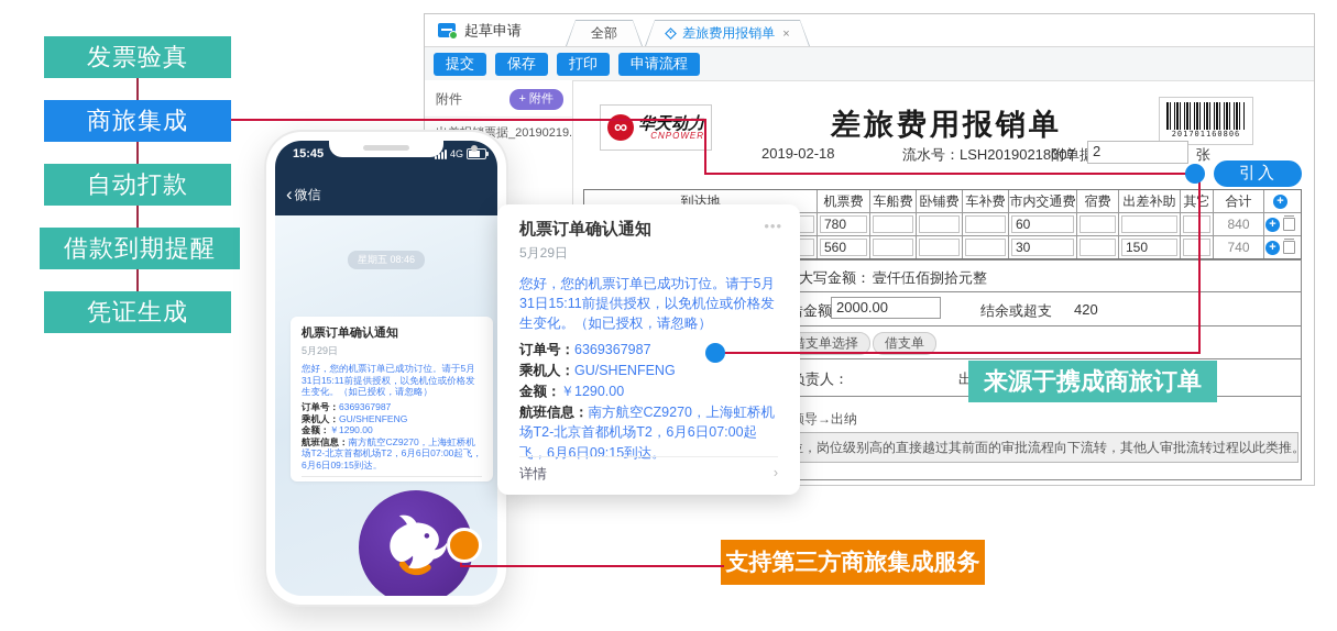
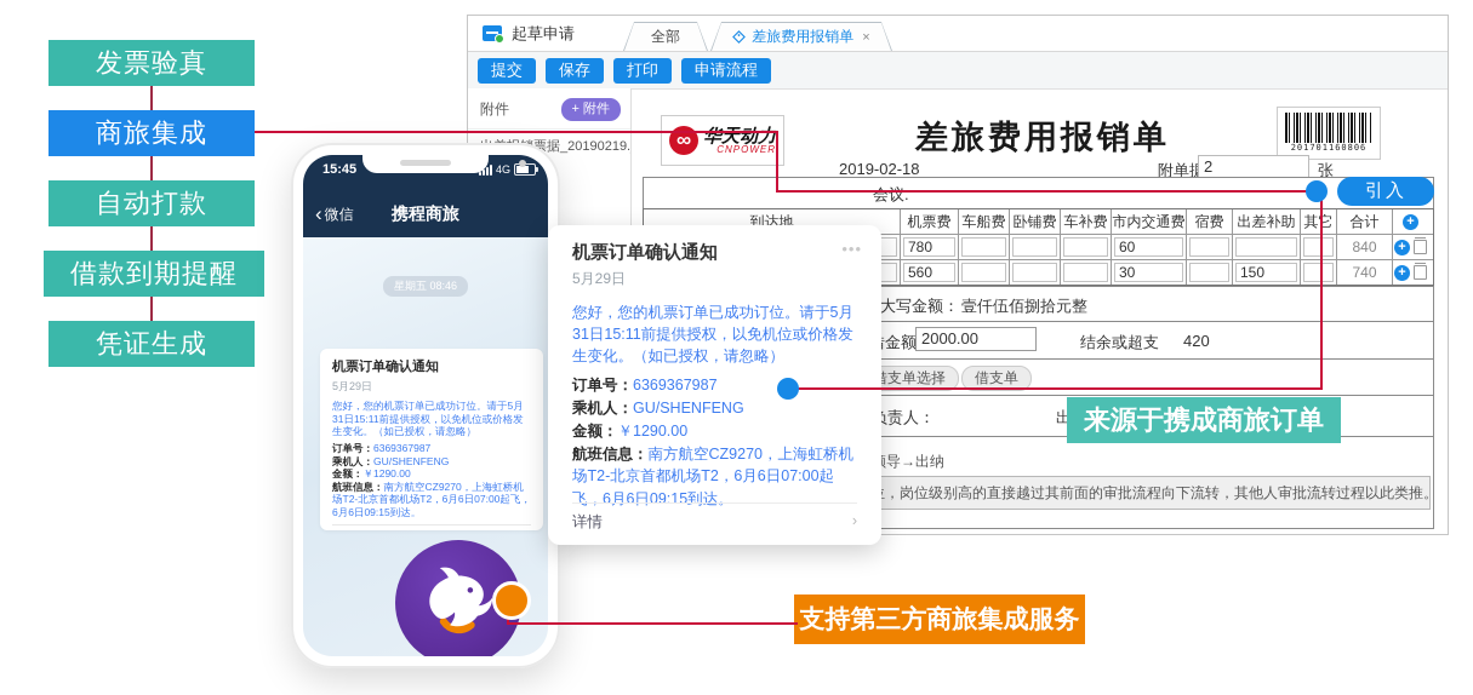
  发票验真
  商旅集成
  自动打款
  借款到期提醒
  凭证生成
  起草申请
  全部
  差旅费用报销单
  ×
  提交
  保存
  打印
  申请流程
  附件
  + 附件
  ∞
  华天动力
  CNPOWER
  差旅费用报销单
  201701160806
  2019-02-18
- 流水号：LSH20190218007
  2
  张
+ 会议.
  引入
  到达地
  机票费
  车船费
  卧铺费
  车补费
  市内交通费
  宿费
  出差补助
  其它
  合计
  +
  780
  60
  840
  +
  560
  30
  150
  740
  +
  大写金额：
  壹仟伍佰捌拾元整
  2000.00
  结余或超支
  420
  支单选择
  借支单
  责人：
  导→出纳
  ，岗位级别高的直接越过其前面的审批流程向下流转，其他人审批流转过程以此类推。
  来源于携成商旅订单
  15:45
  4G
  ‹
  微信
+ 携程商旅
  星期五 08:46
  机票订单确认通知
  5月29日
  您好，您的机票订单已成功订位。请于5月31日15:11前提供授权，以免机位或价格发生变化。（如已授权，请忽略）
  订单号：6369367987
  乘机人：GU/SHENFENG
  金额：￥1290.00
  航班信息：南方航空CZ9270，上海虹桥机场T2-北京首都机场T2，6月6日07:00起飞，6月6日09:15到达。
  机票订单确认通知
  •••
  5月29日
  您好，您的机票订单已成功订位。请于5月31日15:11前提供授权，以免机位或价格发生变化。（如已授权，请忽略）
  订单号：6369367987
  乘机人：GU/SHENFENG
  金额：￥1290.00
  航班信息：南方航空CZ9270，上海虹桥机场T2-北京首都机场T2，6月6日07:00起飞，6月6日09:15到达。
  详情
  ›
  支持第三方商旅集成服务
